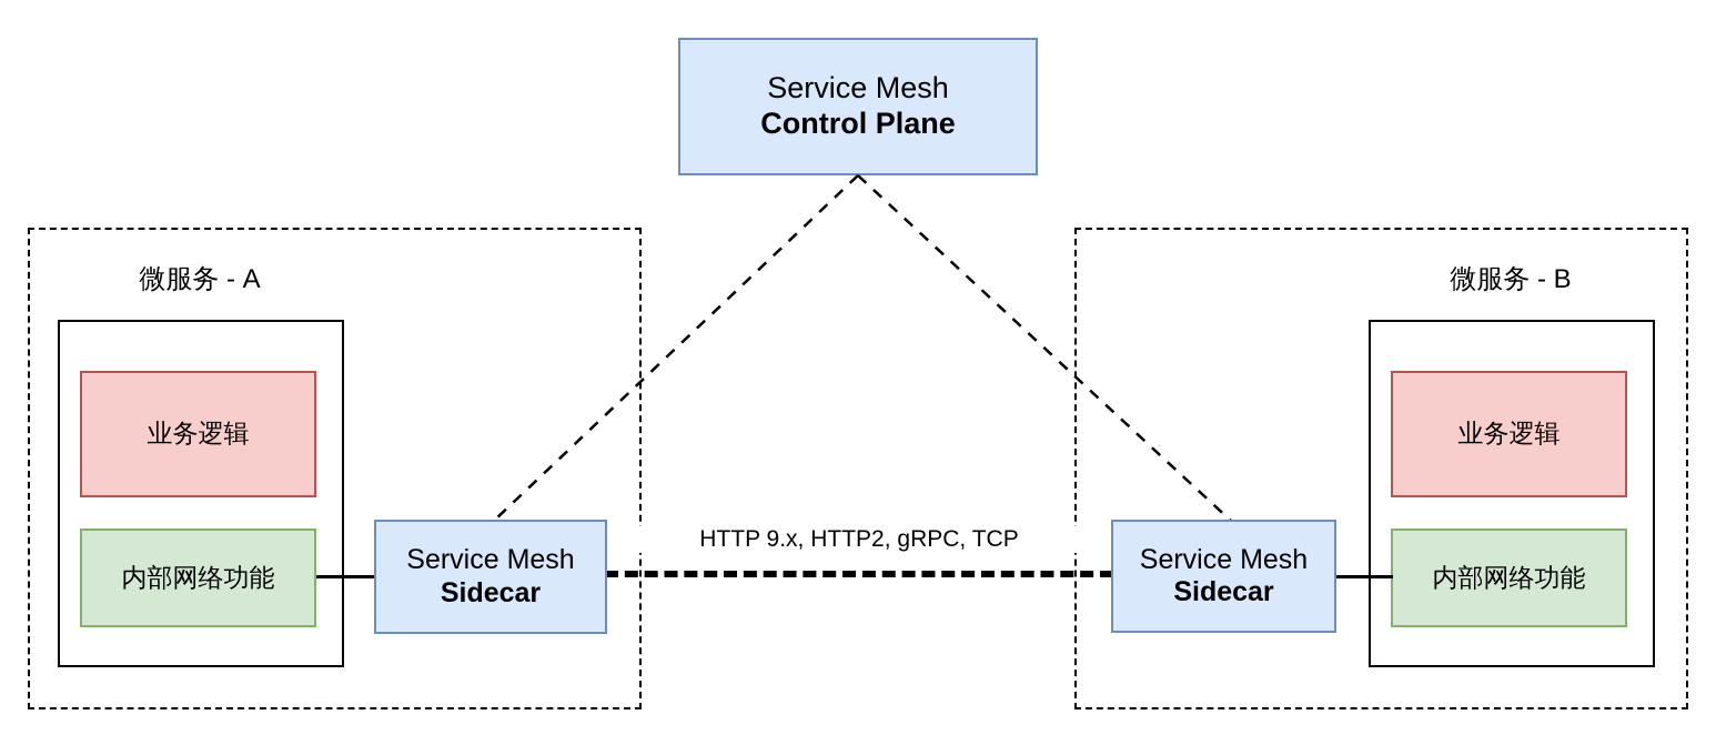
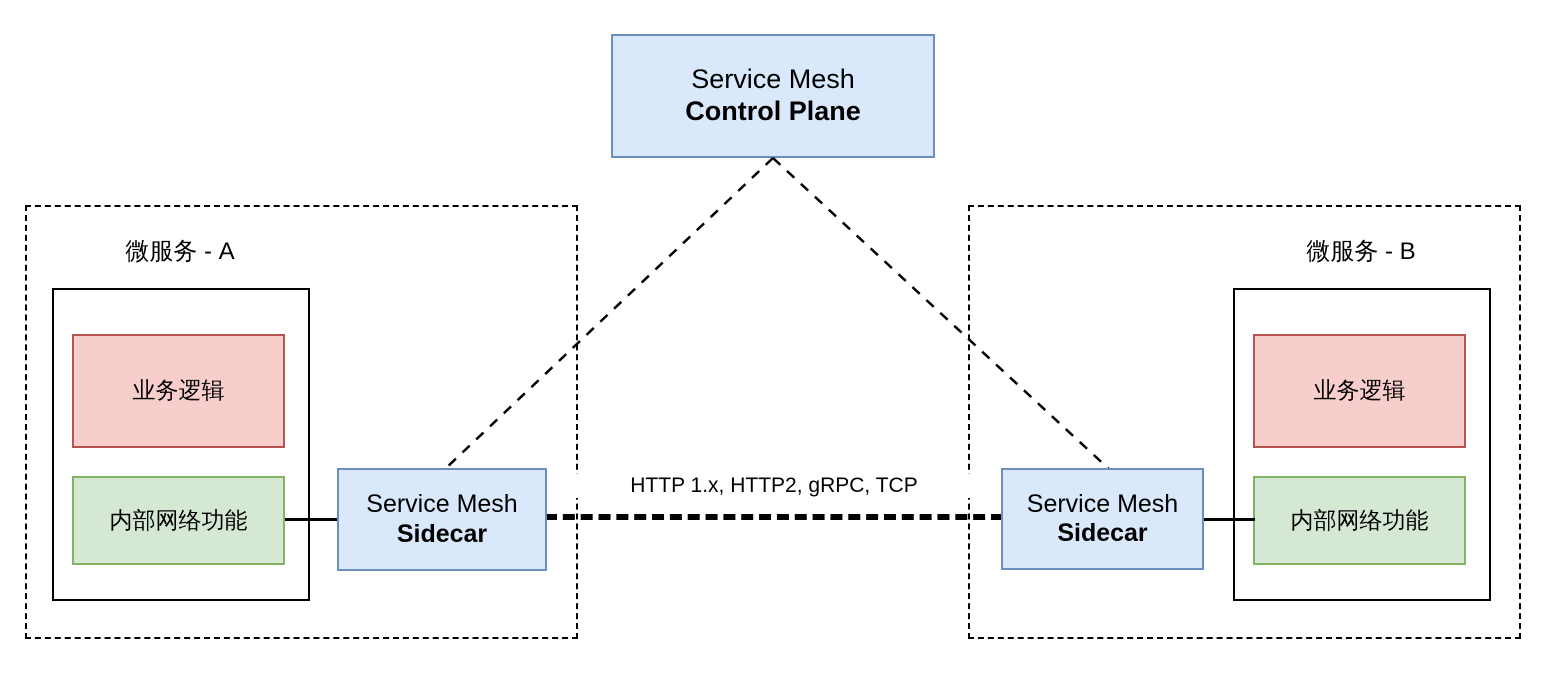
  Service Mesh
  Control Plane
  微服务 - A
  业务逻辑
  内部网络功能
  Service Mesh
  Sidecar
  微服务 - B
  业务逻辑
  内部网络功能
  Service Mesh
  Sidecar
- HTTP 9.x, HTTP2, gRPC, TCP
+ HTTP 1.x, HTTP2, gRPC, TCP
